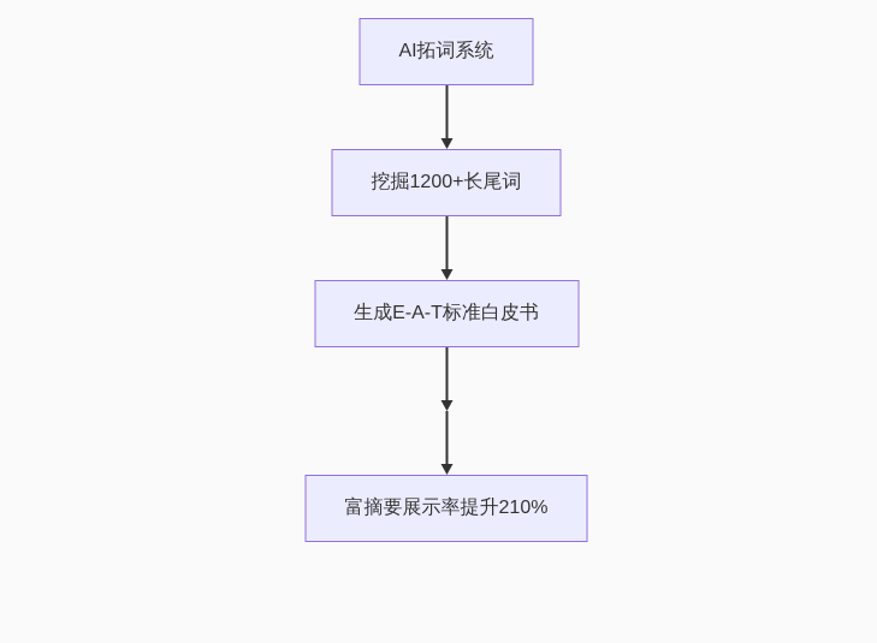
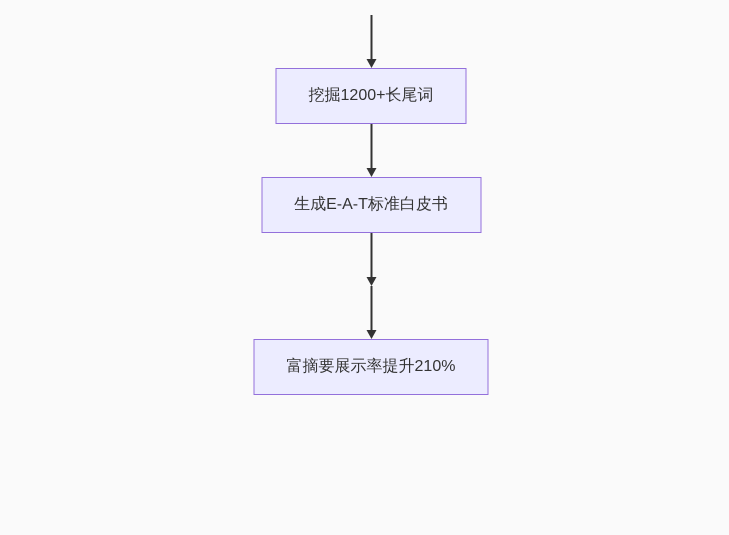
- AI拓词系统
  挖掘1200+长尾词
  生成E-A-T标准白皮书
  富摘要展示率提升210%
